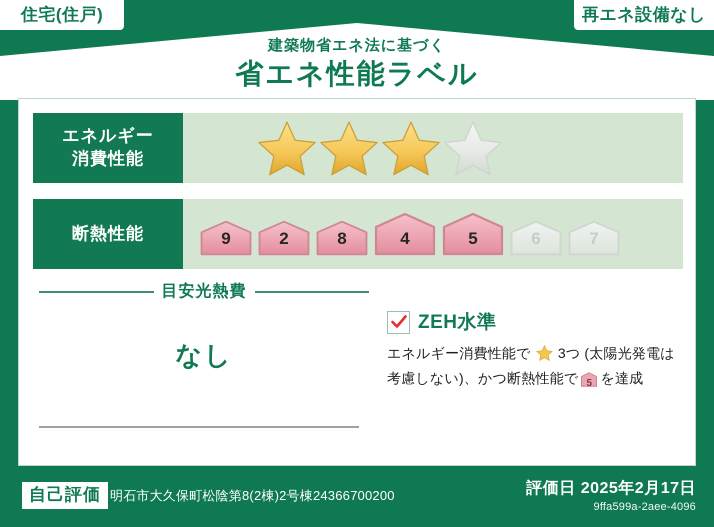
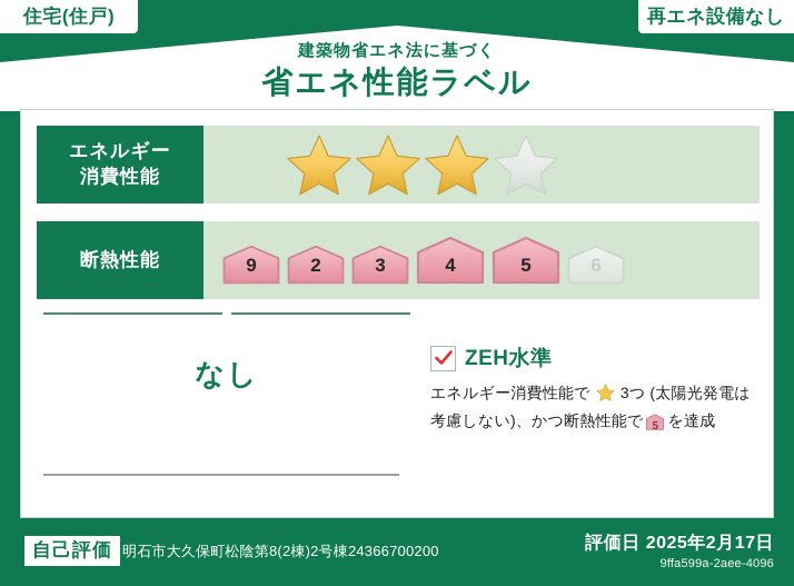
  住宅(住戸)
  再エネ設備なし
  建築物省エネ法に基づく
  省エネ性能ラベル
  エネルギー
  消費性能
  断熱性能
  9
  2
- 8
+ 3
  4
  5
  6
- 7
- 目安光熱費
  なし
  ZEH水準
  エネルギー消費性能で 3つ (太陽光発電は考慮しない)、かつ断熱性能で
  5
  を達成
  自己評価
  明石市大久保町松陰第8(2棟)2号棟24366700200
  評価日 2025年2月17日
  9ffa599a-2aee-4096
